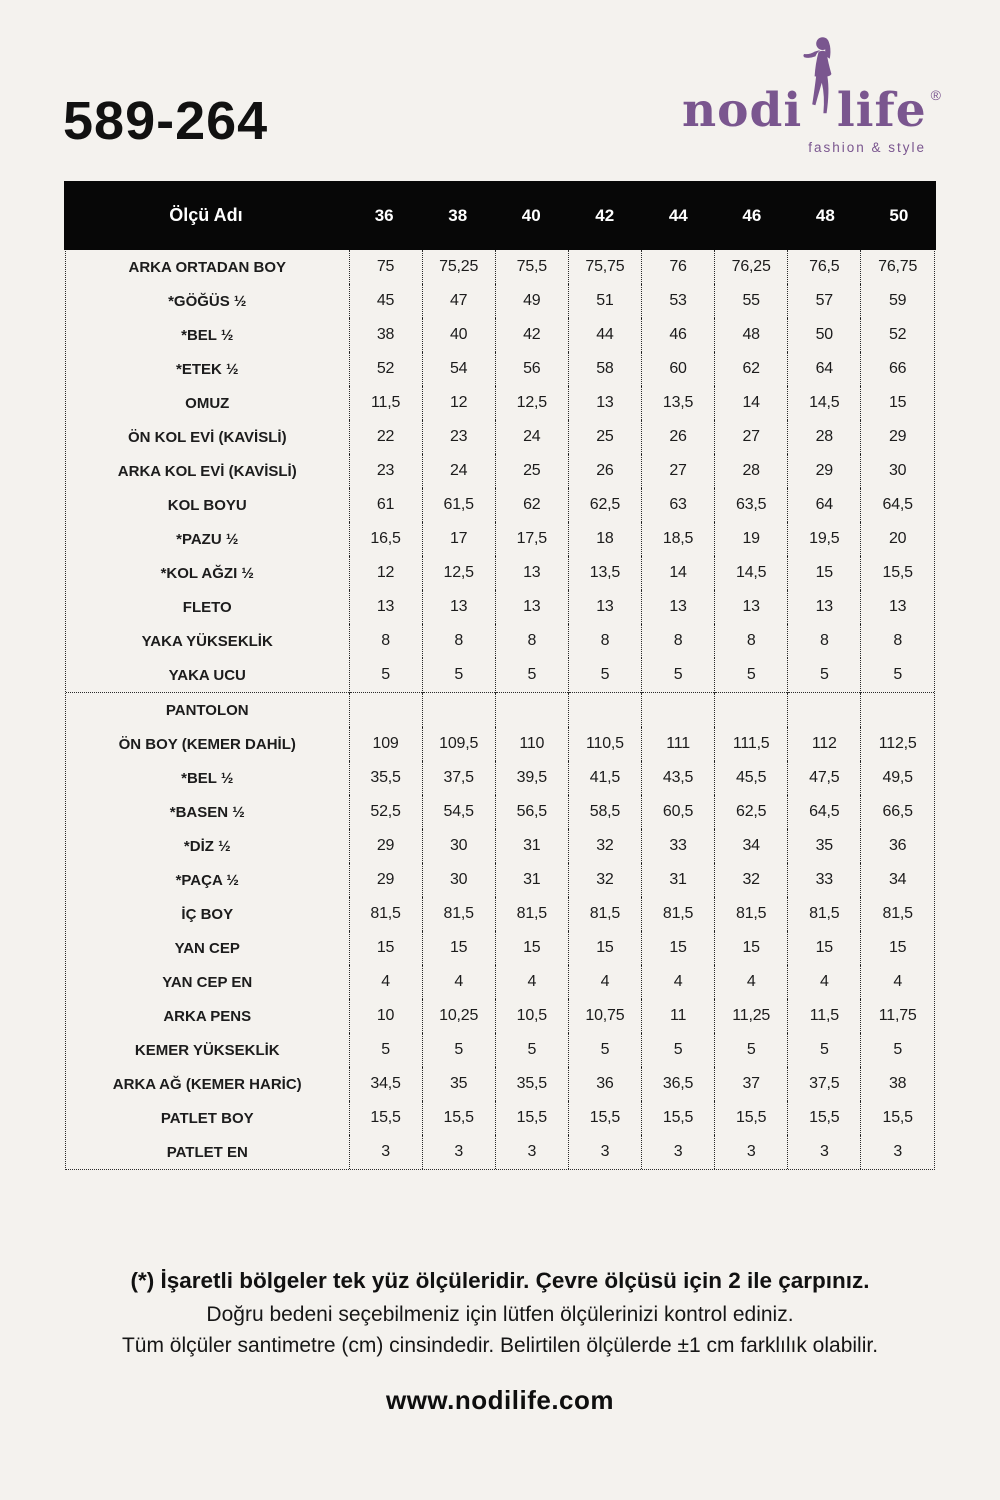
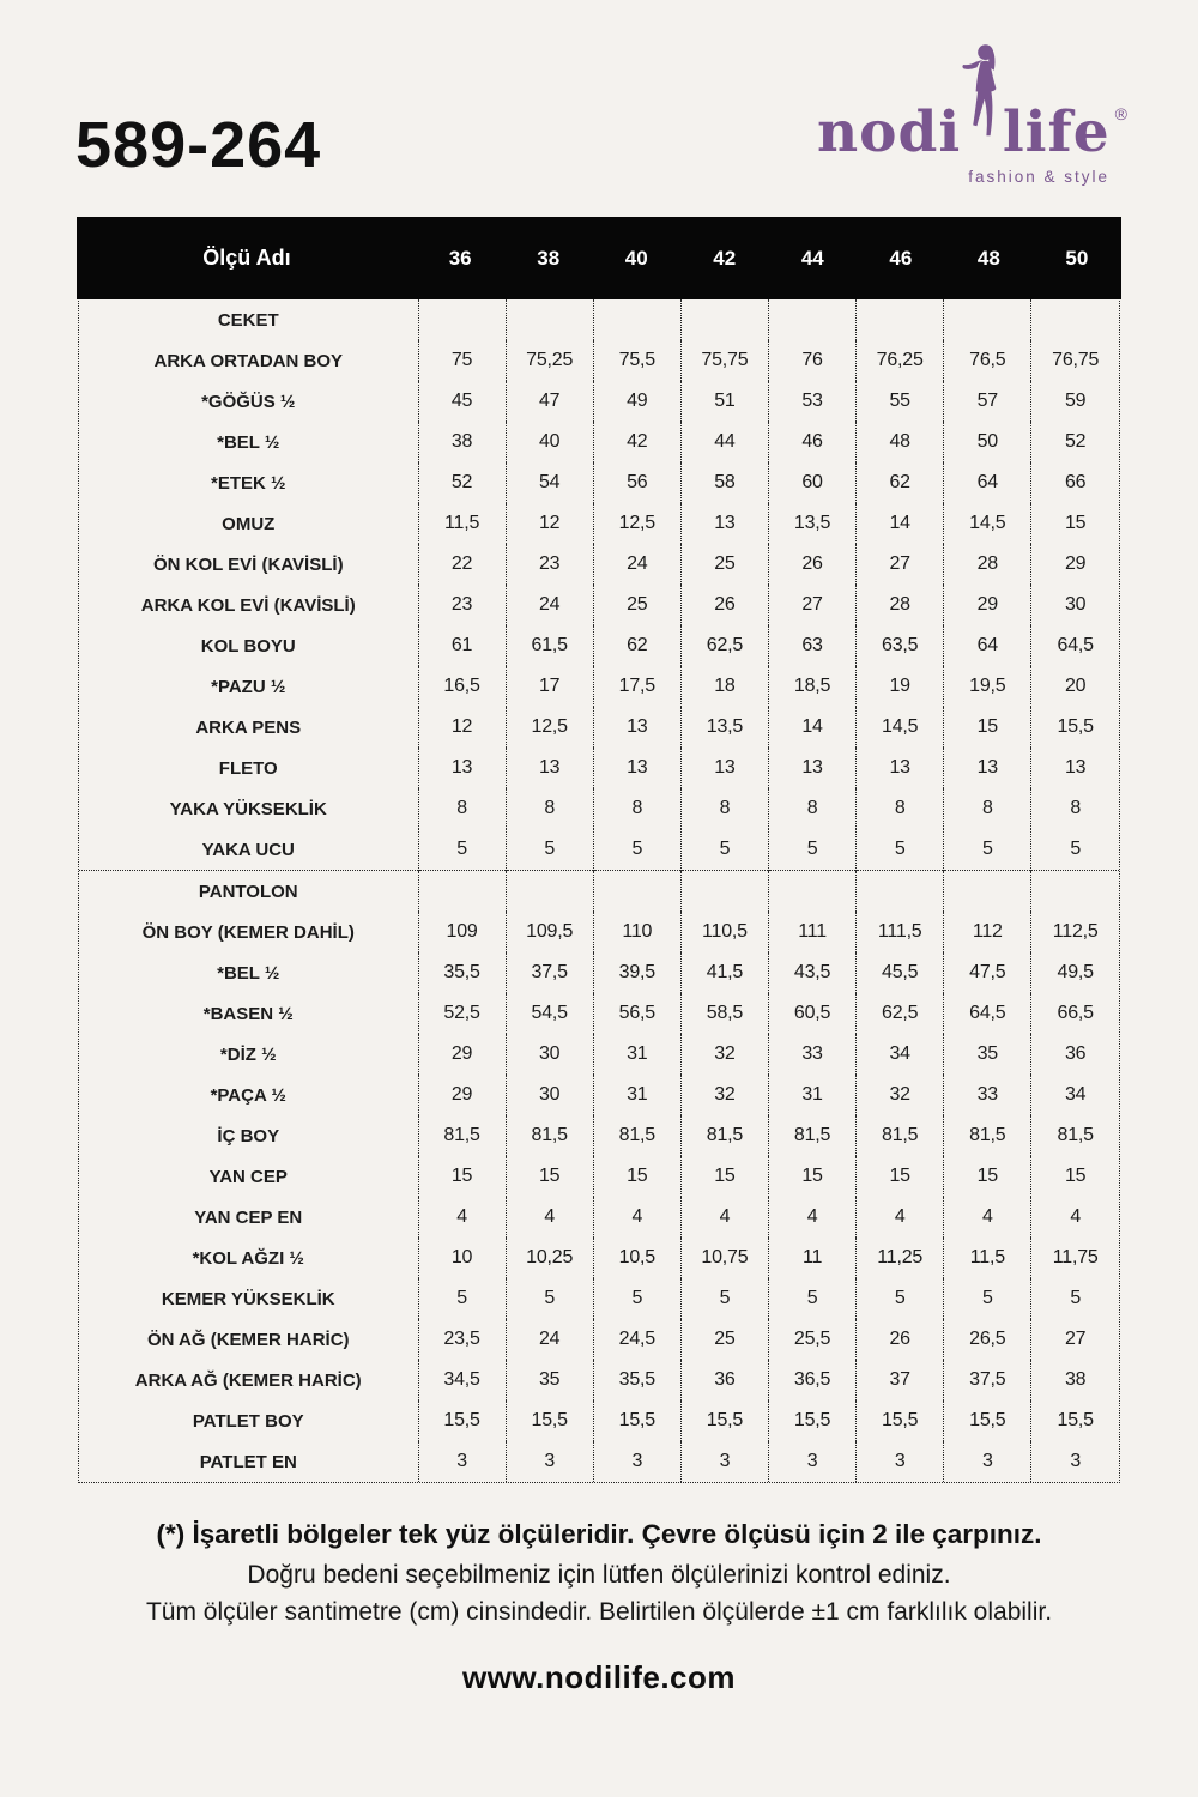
  589-264
  nodi
  life
  ®
  fashion & style
  Ölçü Adı
  36
  38
  40
  42
  44
  46
  48
  50
+ CEKET
  ARKA ORTADAN BOY	75	75,25	75,5	75,75	76	76,25	76,5	76,75
  *GÖĞÜS ½	45	47	49	51	53	55	57	59
  *BEL ½	38	40	42	44	46	48	50	52
  *ETEK ½	52	54	56	58	60	62	64	66
  OMUZ	11,5	12	12,5	13	13,5	14	14,5	15
  ÖN KOL EVİ (KAVİSLİ)	22	23	24	25	26	27	28	29
  ARKA KOL EVİ (KAVİSLİ)	23	24	25	26	27	28	29	30
  KOL BOYU	61	61,5	62	62,5	63	63,5	64	64,5
  *PAZU ½	16,5	17	17,5	18	18,5	19	19,5	20
- *KOL AĞZI ½	12	12,5	13	13,5	14	14,5	15	15,5
+ ARKA PENS	12	12,5	13	13,5	14	14,5	15	15,5
  FLETO	13	13	13	13	13	13	13	13
  YAKA YÜKSEKLİK	8	8	8	8	8	8	8	8
  YAKA UCU	5	5	5	5	5	5	5	5
  PANTOLON
  ÖN BOY (KEMER DAHİL)	109	109,5	110	110,5	111	111,5	112	112,5
  *BEL ½	35,5	37,5	39,5	41,5	43,5	45,5	47,5	49,5
  *BASEN ½	52,5	54,5	56,5	58,5	60,5	62,5	64,5	66,5
  *DİZ ½	29	30	31	32	33	34	35	36
  *PAÇA ½	29	30	31	32	31	32	33	34
  İÇ BOY	81,5	81,5	81,5	81,5	81,5	81,5	81,5	81,5
  YAN CEP	15	15	15	15	15	15	15	15
  YAN CEP EN	4	4	4	4	4	4	4	4
- ARKA PENS	10	10,25	10,5	10,75	11	11,25	11,5	11,75
+ *KOL AĞZI ½	10	10,25	10,5	10,75	11	11,25	11,5	11,75
  KEMER YÜKSEKLİK	5	5	5	5	5	5	5	5
+ ÖN AĞ (KEMER HARİC)	23,5	24	24,5	25	25,5	26	26,5	27
  ARKA AĞ (KEMER HARİC)	34,5	35	35,5	36	36,5	37	37,5	38
  PATLET BOY	15,5	15,5	15,5	15,5	15,5	15,5	15,5	15,5
  PATLET EN	3	3	3	3	3	3	3	3
  (*) İşaretli bölgeler tek yüz ölçüleridir. Çevre ölçüsü için 2 ile çarpınız.
  Doğru bedeni seçebilmeniz için lütfen ölçülerinizi kontrol ediniz.
  Tüm ölçüler santimetre (cm) cinsindedir. Belirtilen ölçülerde ±1 cm farklılık olabilir.
  www.nodilife.com
